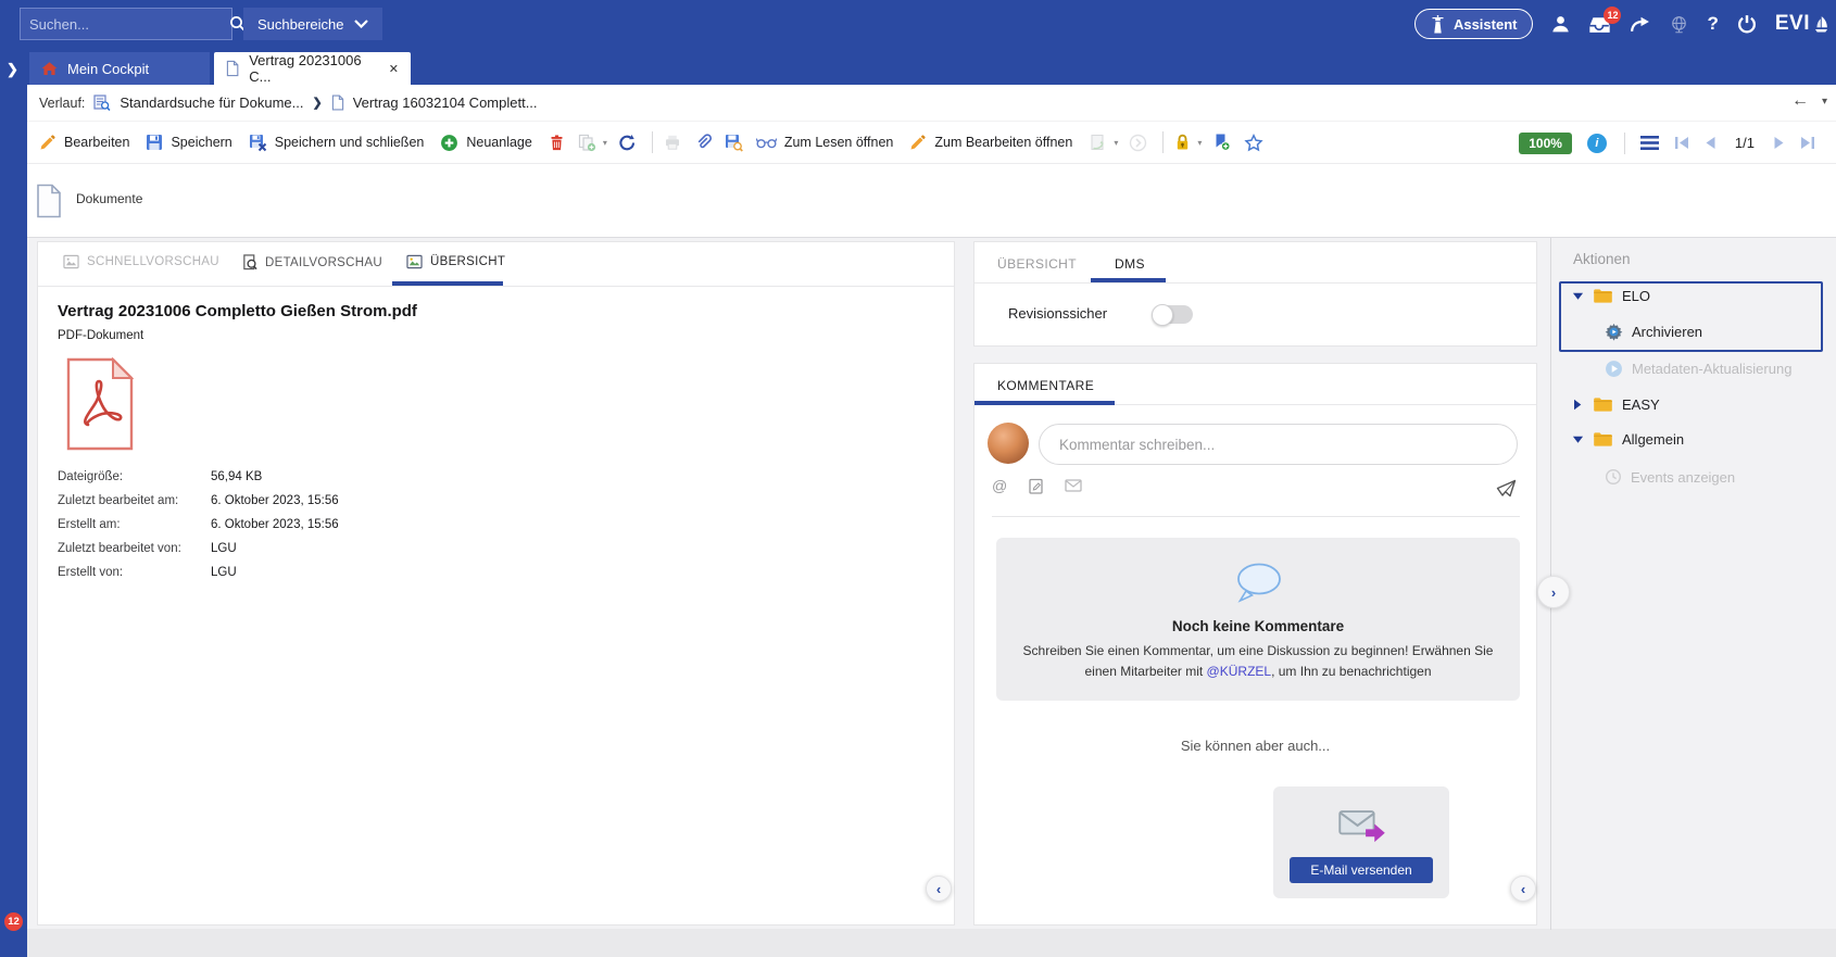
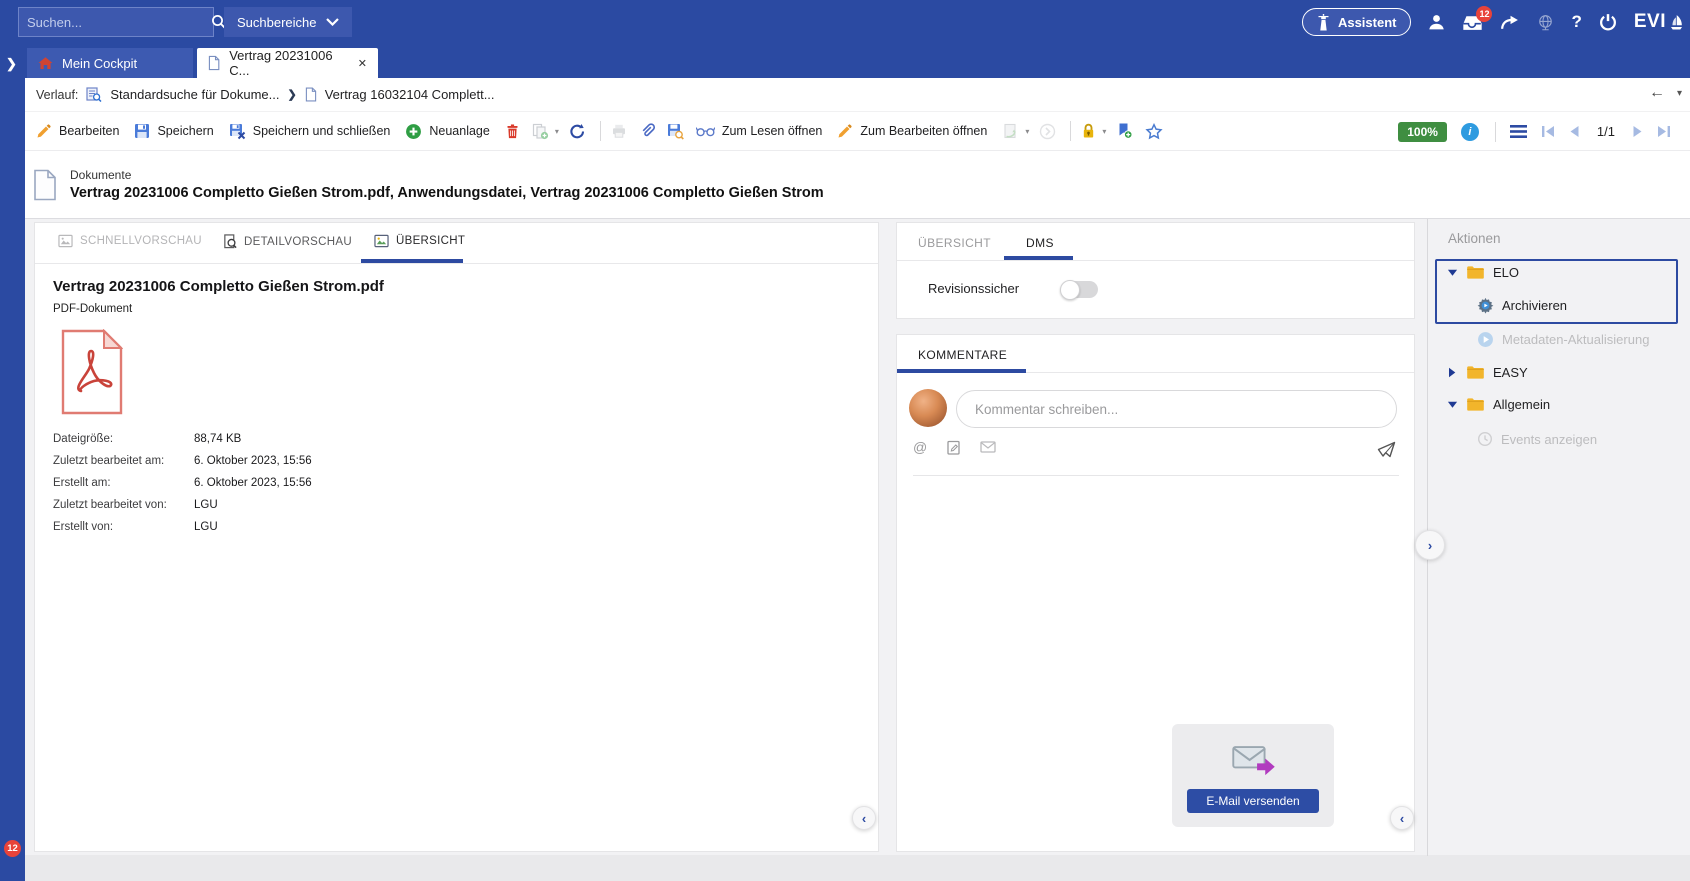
  Suchen...
  Suchbereiche
  Assistent
  12
  ?
  EVI
  ❯
  12
  Mein Cockpit
  Vertrag 20231006 C...
  ✕
  Verlauf:
  Standardsuche für Dokume...
  ❯
  Vertrag 16032104 Complett...
  ←
  ▾
  Bearbeiten
  Speichern
  Speichern und schließen
  Neuanlage
  ▾
  Zum Lesen öffnen
  Zum Bearbeiten öffnen
  ▾
  ▾
  100%
  i
  1/1
  Dokumente
+ Vertrag 20231006 Completto Gießen Strom.pdf, Anwendungsdatei, Vertrag 20231006 Completto Gießen Strom
  SCHNELLVORSCHAU
  DETAILVORSCHAU
  ÜBERSICHT
  Vertrag 20231006 Completto Gießen Strom.pdf
  PDF-Dokument
  Dateigröße:
- 56,94 KB
+ 88,74 KB
  Zuletzt bearbeitet am:
  6. Oktober 2023, 15:56
  Erstellt am:
  6. Oktober 2023, 15:56
  Zuletzt bearbeitet von:
  LGU
  Erstellt von:
  LGU
  ‹
  ÜBERSICHT
  DMS
  Revisionssicher
  KOMMENTARE
  Kommentar schreiben...
  @
- Noch keine Kommentare
- Schreiben Sie einen Kommentar, um eine Diskussion zu beginnen! Erwähnen Sie einen Mitarbeiter mit @KÜRZEL, um Ihn zu benachrichtigen
- Sie können aber auch...
  E-Mail versenden
  ‹
  ›
  Aktionen
  ELO
  Archivieren
  Metadaten-Aktualisierung
  EASY
  Allgemein
  Events anzeigen
